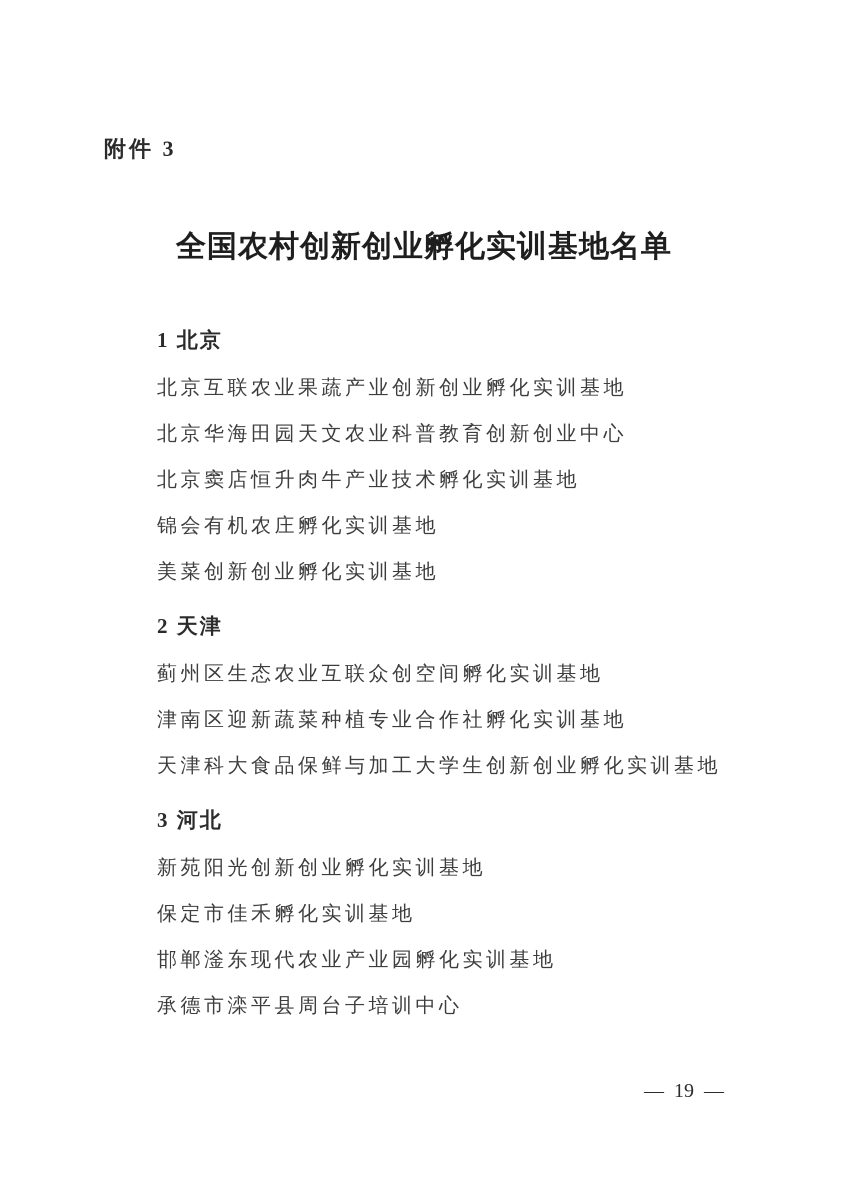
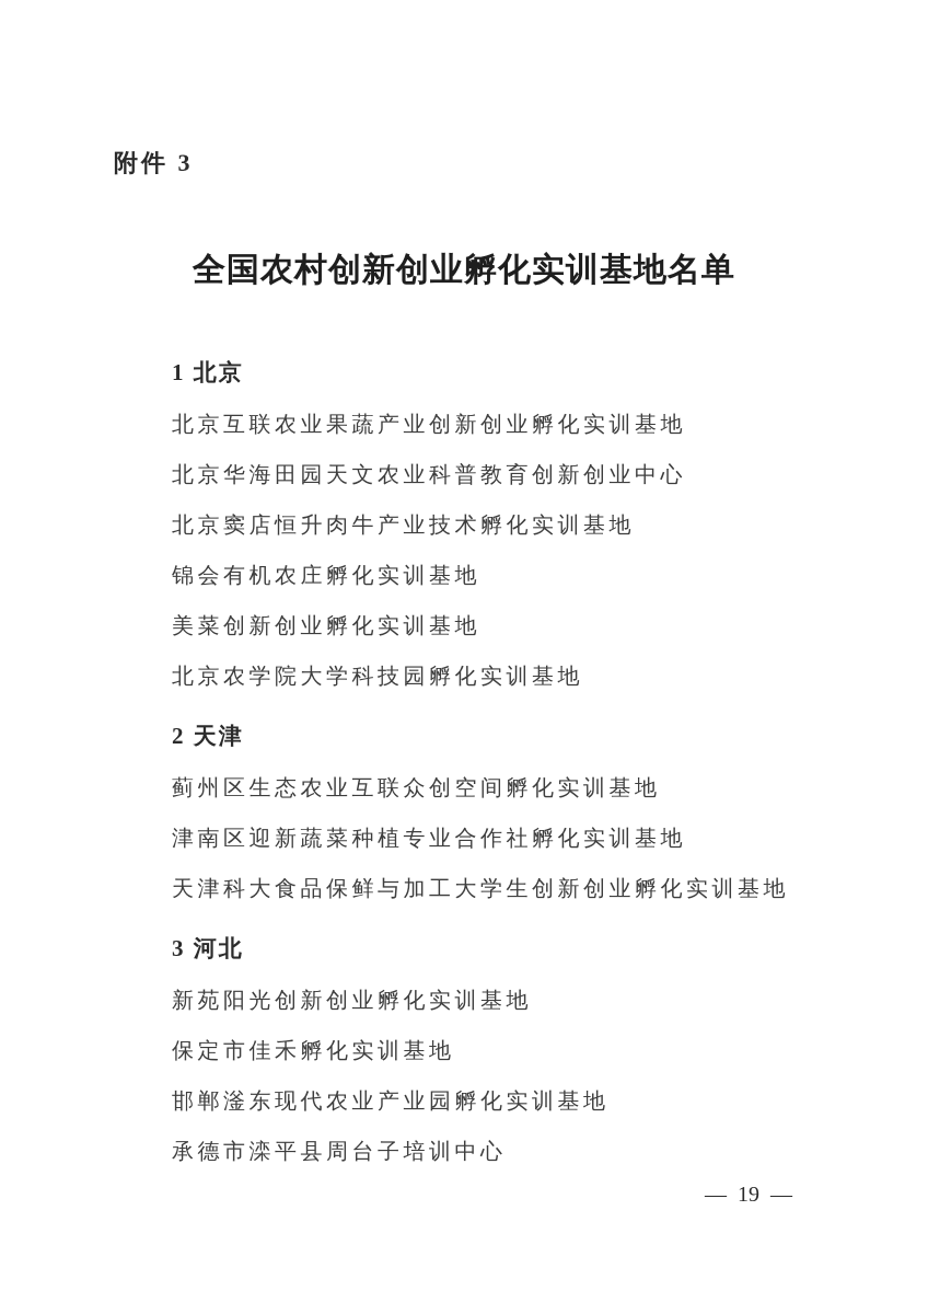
  附件 3
  全国农村创新创业孵化实训基地名单
  1 北京
  北京互联农业果蔬产业创新创业孵化实训基地
  北京华海田园天文农业科普教育创新创业中心
  北京窦店恒升肉牛产业技术孵化实训基地
  锦会有机农庄孵化实训基地
  美菜创新创业孵化实训基地
+ 北京农学院大学科技园孵化实训基地
  2 天津
  蓟州区生态农业互联众创空间孵化实训基地
  津南区迎新蔬菜种植专业合作社孵化实训基地
  天津科大食品保鲜与加工大学生创新创业孵化实训基地
  3 河北
  新苑阳光创新创业孵化实训基地
  保定市佳禾孵化实训基地
  邯郸滏东现代农业产业园孵化实训基地
  承德市滦平县周台子培训中心
  —
  19
  —
